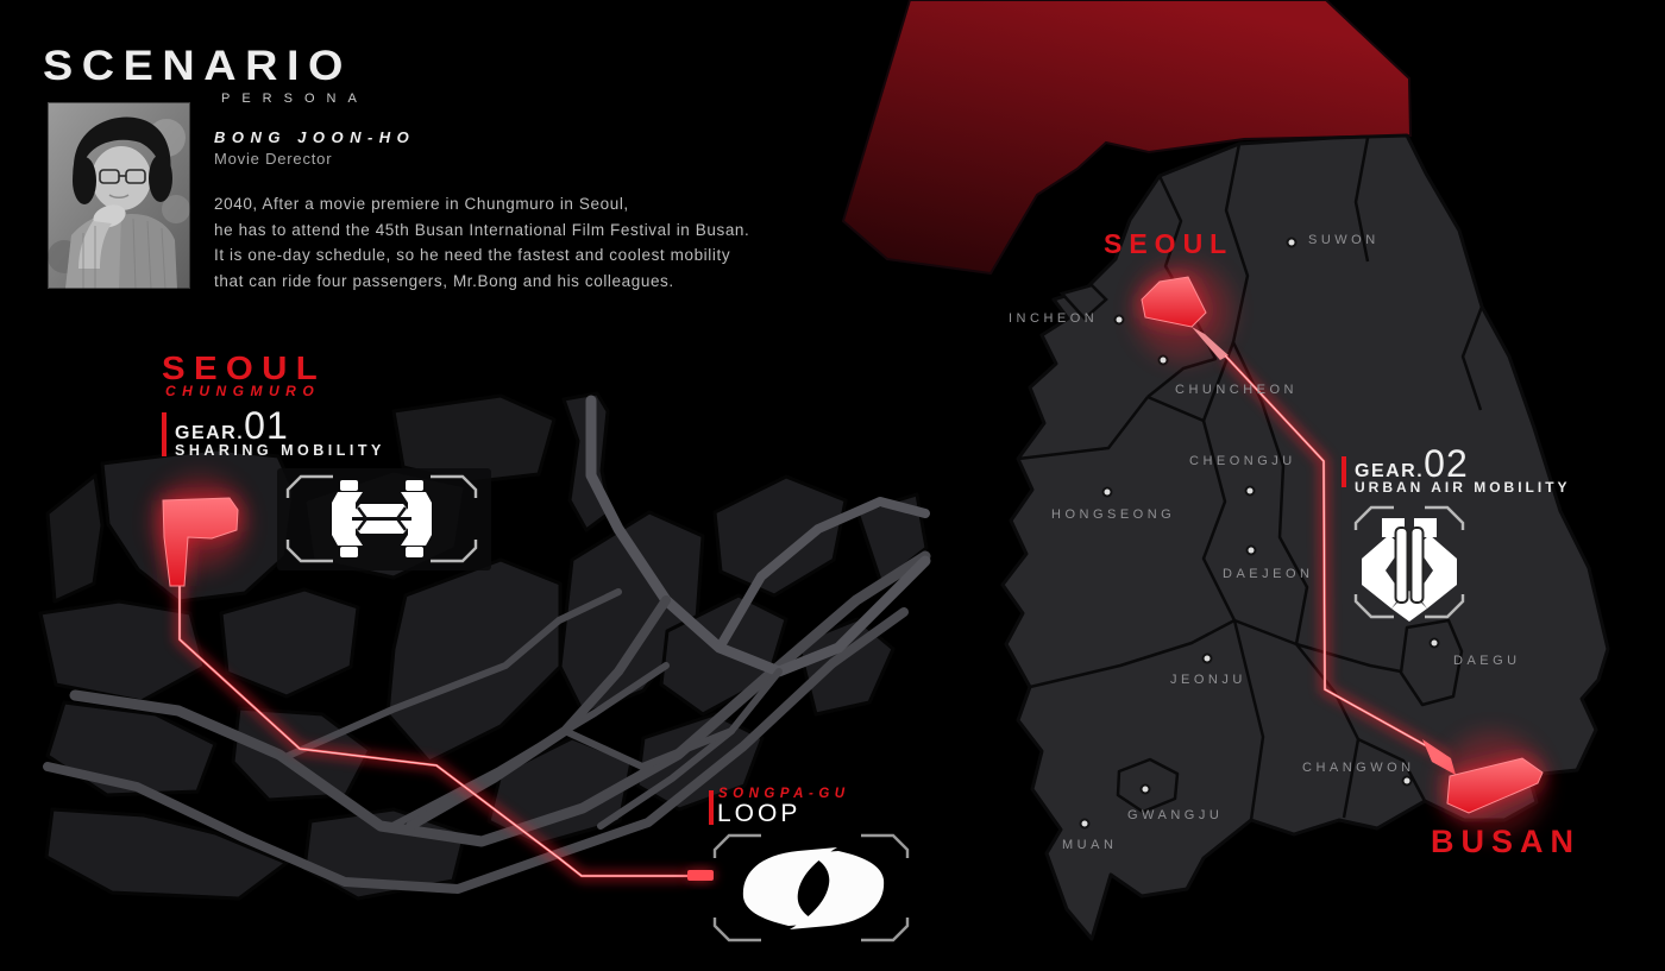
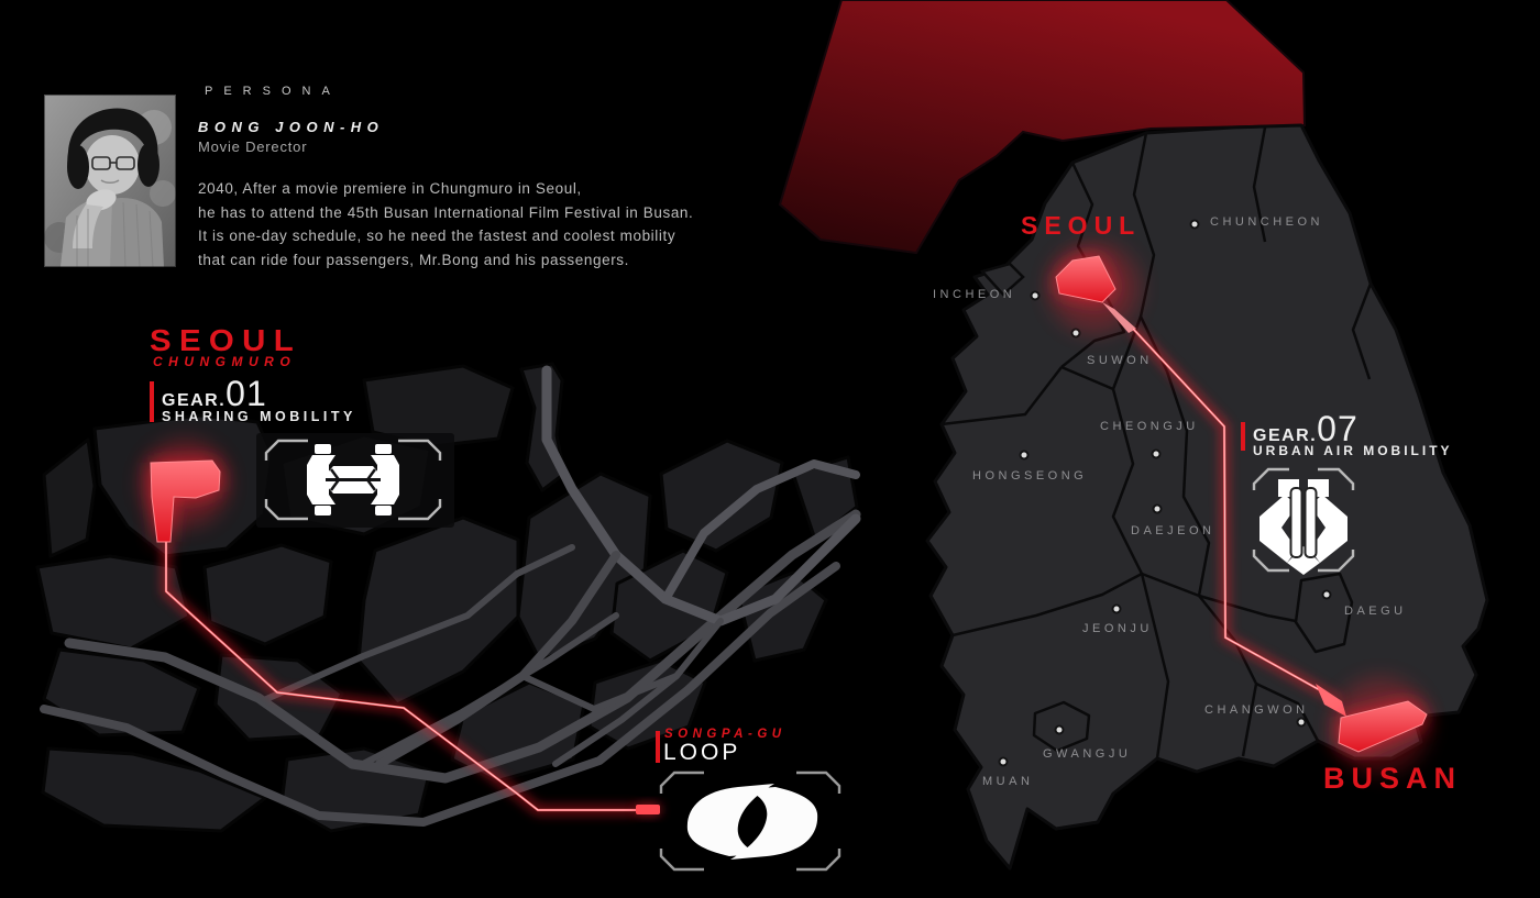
- SCENARIO
  PERSONA
  BONG JOON-HO
  Movie Derector
  2040, After a movie premiere in Chungmuro in Seoul,
  he has to attend the 45th Busan International Film Festival in Busan.
  It is one-day schedule, so he need the fastest and coolest mobility
- that can ride four passengers, Mr.Bong and his colleagues.
+ that can ride four passengers, Mr.Bong and his passengers.
  SEOUL
  CHUNGMURO
  GEAR.
  01
  SHARING MOBILITY
  SONGPA-GU
  LOOP
  SEOUL
  BUSAN
  GEAR.
- 02
+ 07
  URBAN AIR MOBILITY
- SUWON
+ CHUNCHEON
  INCHEON
- CHUNCHEON
+ SUWON
  CHEONGJU
  HONGSEONG
  DAEJEON
  JEONJU
  DAEGU
  CHANGWON
  GWANGJU
  MUAN
